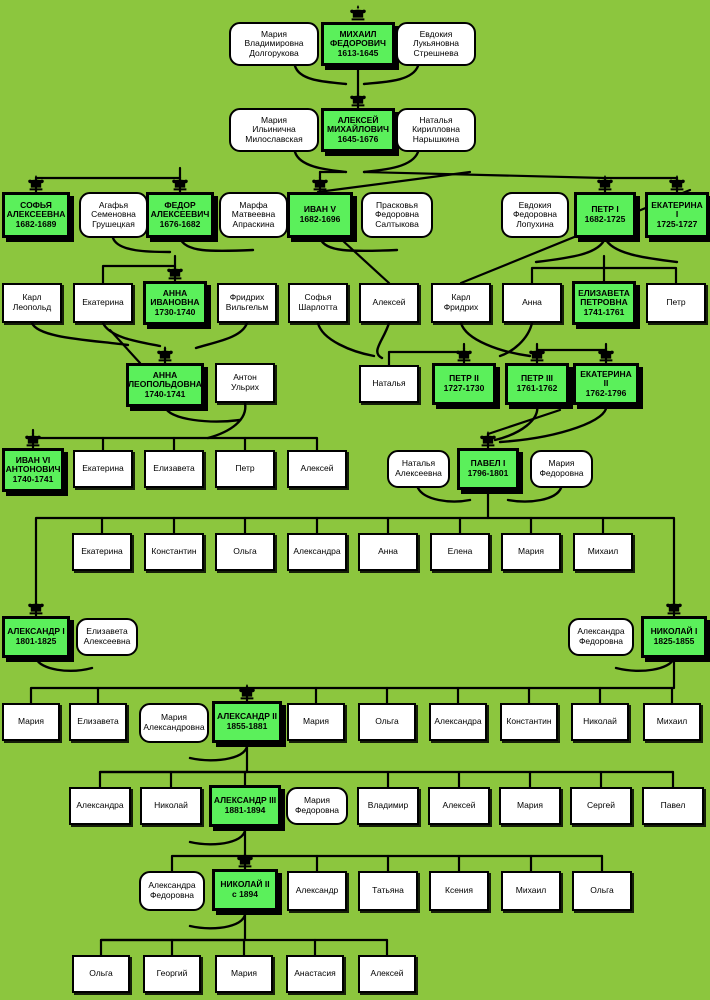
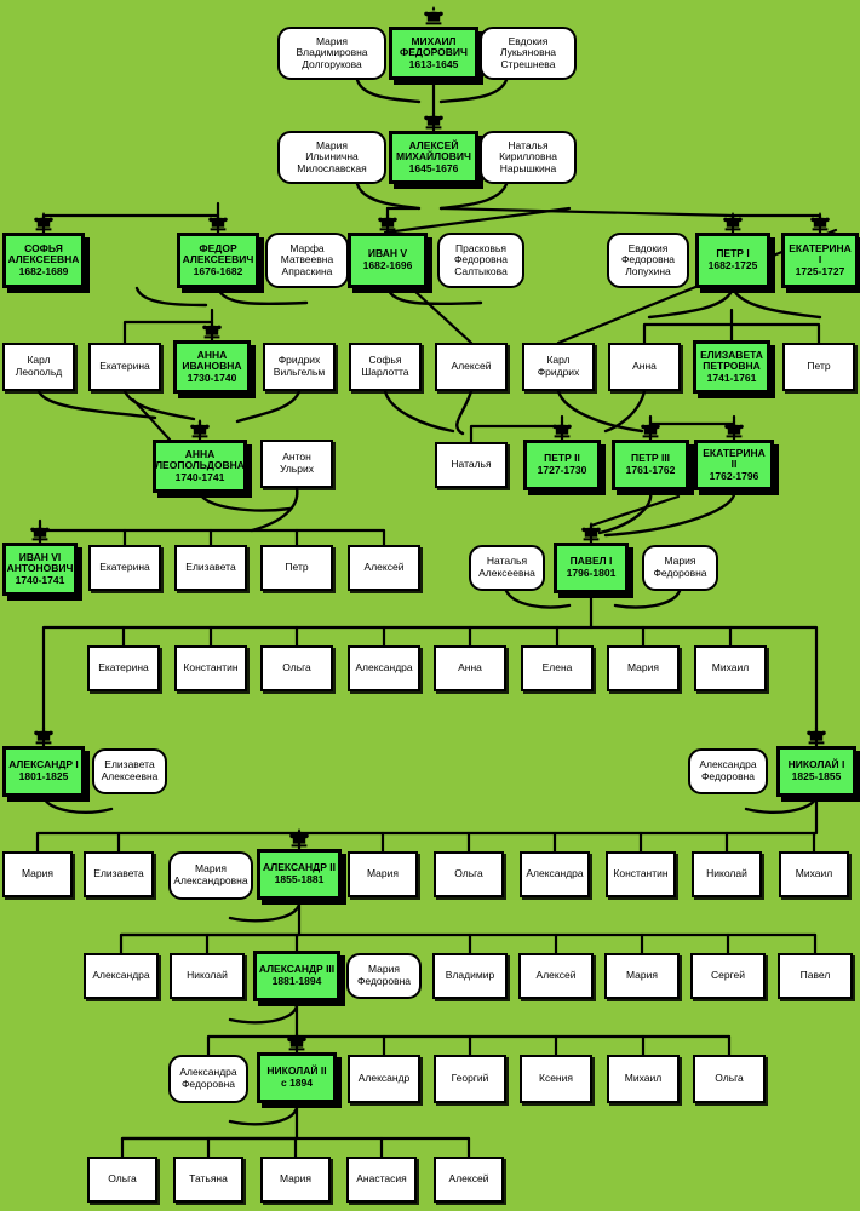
  Мария
  Владимировна
  Долгорукова
  МИХАИЛ
  ФЕДОРОВИЧ
  1613-1645
  Евдокия
  Лукьяновна
  Стрешнева
  Мария
  Ильинична
  Милославская
  АЛЕКСЕЙ
  МИХАЙЛОВИЧ
  1645-1676
  Наталья
  Кирилловна
  Нарышкина
  СОФЬЯ
  АЛЕКСЕЕВНА
  1682-1689
- Агафья
- Семеновна
- Грушецкая
  ФЕДОР
  АЛЕКСЕЕВИЧ
  1676-1682
  Марфа
  Матвеевна
  Апраскина
  ИВАН V
  1682-1696
  Прасковья
  Федоровна
  Салтыкова
  Евдокия
  Федоровна
  Лопухина
  ПЕТР I
  1682-1725
  ЕКАТЕРИНА I
  1725-1727
  Карл
  Леопольд
  Екатерина
  АННА
  ИВАНОВНА
  1730-1740
  Фридрих
  Вильгельм
  Софья
  Шарлотта
  Алексей
  Карл
  Фридрих
  Анна
  ЕЛИЗАВЕТА
  ПЕТРОВНА
  1741-1761
  Петр
  АННА
  ЛЕОПОЛЬДОВНА
  1740-1741
  Антон
  Ульрих
  Наталья
  ПЕТР II
  1727-1730
  ПЕТР III
  1761-1762
  ЕКАТЕРИНА II
  1762-1796
  ИВАН VI
  АНТОНОВИЧ
  1740-1741
  Екатерина
  Елизавета
  Петр
  Алексей
  Наталья
  Алексеевна
  ПАВЕЛ I
  1796-1801
  Мария
  Федоровна
  Екатерина
  Константин
  Ольга
  Александра
  Анна
  Елена
  Мария
  Михаил
  АЛЕКСАНДР I
  1801-1825
  Елизавета
  Алексеевна
  Александра
  Федоровна
  НИКОЛАЙ I
  1825-1855
  Мария
  Елизавета
  Мария
  Александровна
  АЛЕКСАНДР II
  1855-1881
  Мария
  Ольга
  Александра
  Константин
  Николай
  Михаил
  Александра
  Николай
  АЛЕКСАНДР III
  1881-1894
  Мария
  Федоровна
  Владимир
  Алексей
  Мария
  Сергей
  Павел
  Александра
  Федоровна
  НИКОЛАЙ II
  с 1894
  Александр
- Татьяна
+ Георгий
  Ксения
  Михаил
  Ольга
  Ольга
- Георгий
+ Татьяна
  Мария
  Анастасия
  Алексей
